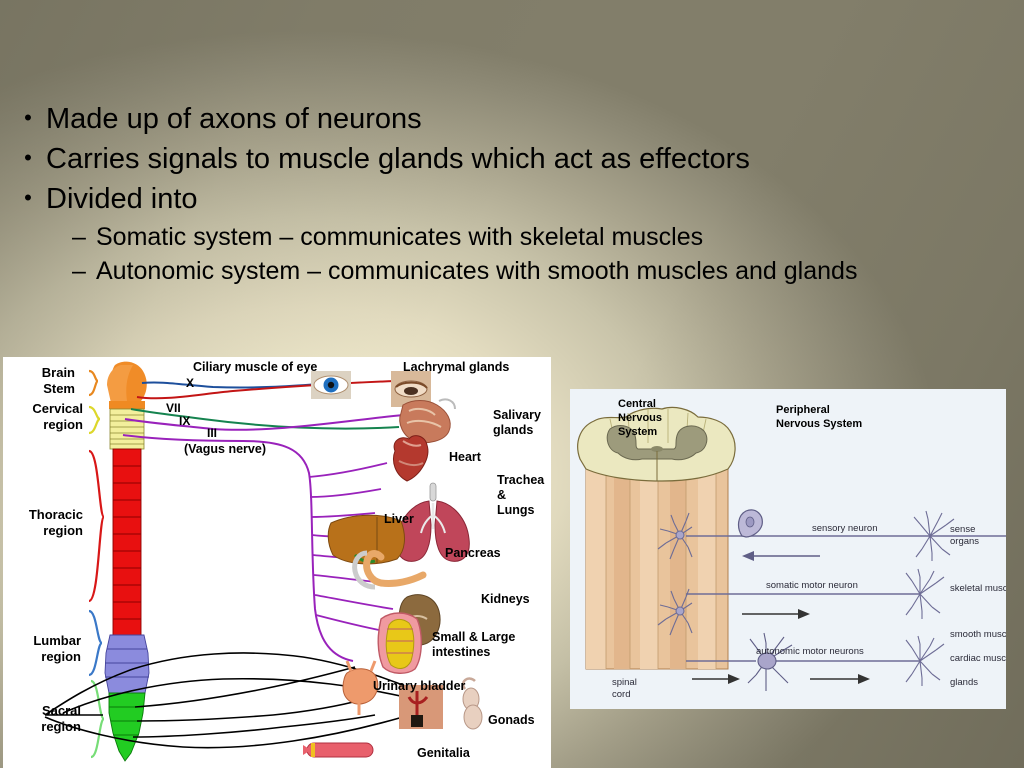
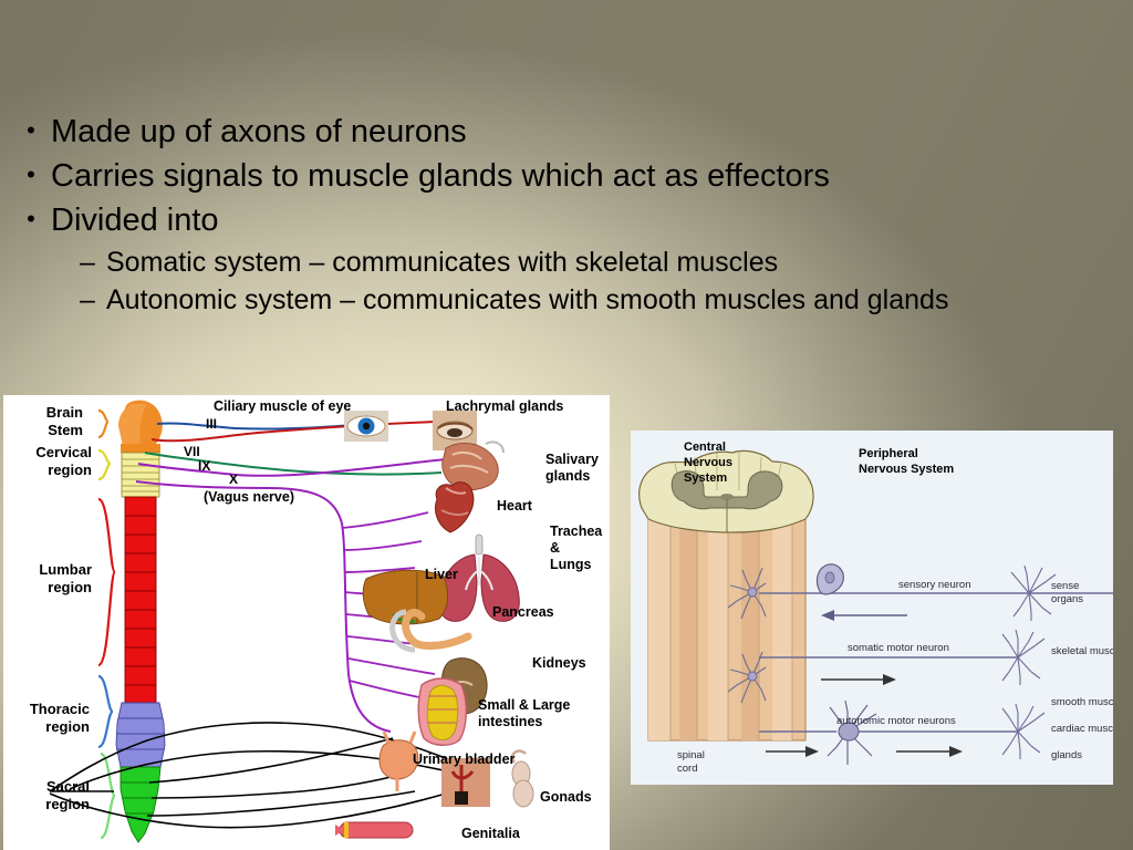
  •
  Made up of axons of neurons
  •
  Carries signals to muscle glands which act as effectors
  •
  Divided into
  –
  Somatic system – communicates with skeletal muscles
  –
  Autonomic system – communicates with smooth muscles and glands
  Brain
  Stem
  Cervical
  region
- Thoracic
+ Lumbar
  region
- Lumbar
+ Thoracic
  region
  Sacal
  regin
  Ciliary muscle of eye
  Lachrymal glands
- X
+ III
  VII
  IX
- III
+ X
  (Vagus nerve)
  Salivary
  glands
  Heart
  Trachea
  &
  Lungs
  Liver
  Pancreas
  Kidneys
  Small & Large
  intestines
  Urinary bladder
  Gonads
  Genitalia
  Central
  Nervous
  System
  Peripheral
  Nervous System
  sensory neuron
  sense
  organs
  somatic motor neuron
  skeletal musc
  autonomic motor neurons
  smooth musc
  cardiac musc
  glands
  spinal
  cord
